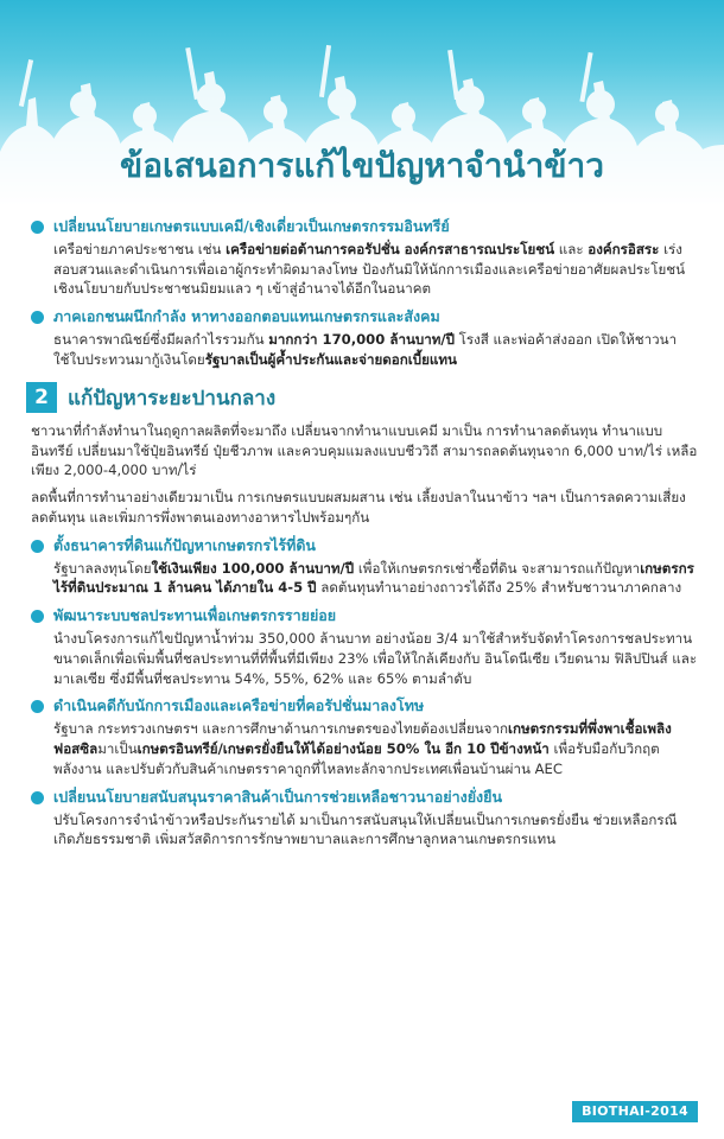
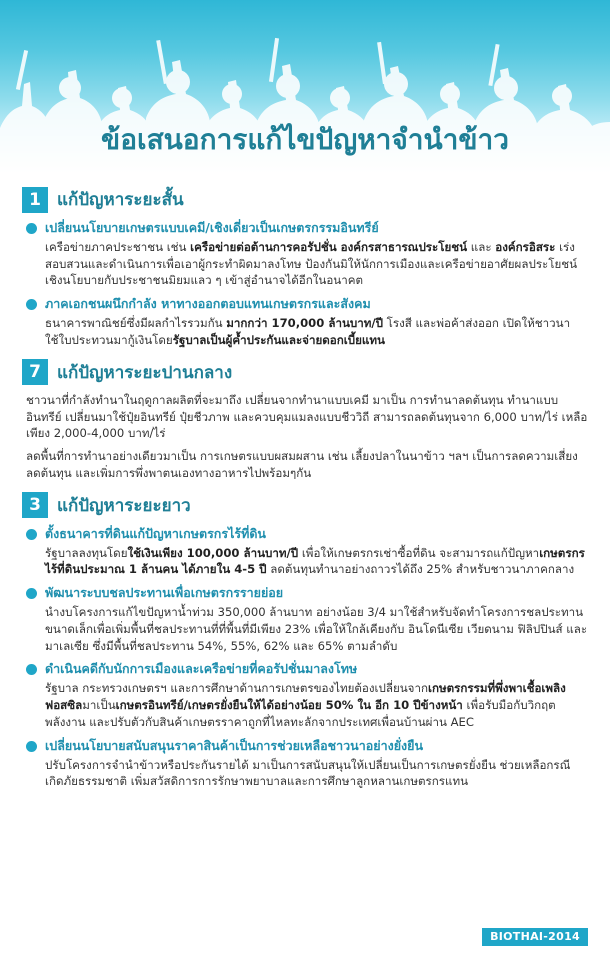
  ข้อเสนอการแก้ไขปัญหาจำนำข้าว
+ 1
+ แก้ปัญหาระยะสั้น
  เปลี่ยนนโยบายเกษตรแบบเคมี/เชิงเดี่ยวเป็นเกษตรกรรมอินทรีย์
  เครือข่ายภาคประชาชน เช่น เครือข่ายต่อต้านการคอรัปชั่น องค์กรสาธารณประโยชน์ และ องค์กรอิสระ เร่งสอบสวนและดำเนินการเพื่อเอาผู้กระทำผิดมาลงโทษ ป้องกันมิให้นักการเมืองและเครือข่ายอาศัยผลประโยชน์เชิงนโยบายกับประชาชนมิยมแลว ๆ เข้าสู่อำนาจได้อีกในอนาคต
  ภาคเอกชนผนึกกำลัง หาทางออกตอบแทนเกษตรกรและสังคม
  ธนาคารพาณิชย์ซึ่งมีผลกำไรรวมกัน มากกว่า 170,000 ล้านบาท/ปี โรงสี และพ่อค้าส่งออก เปิดให้ชาวนาใช้ใบประทวนมากู้เงินโดยรัฐบาลเป็นผู้ค้ำประกันและจ่ายดอกเบี้ยแทน
- 2
+ 7
  แก้ปัญหาระยะปานกลาง
  ชาวนาที่กำลังทำนาในฤดูกาลผลิตที่จะมาถึง เปลี่ยนจากทำนาแบบเคมี มาเป็น การทำนาลดต้นทุน ทำนาแบบอินทรีย์ เปลี่ยนมาใช้ปุ๋ยอินทรีย์ ปุ๋ยชีวภาพ และควบคุมแมลงแบบชีววิถี สามารถลดต้นทุนจาก 6,000 บาท/ไร่ เหลือเพียง 2,000-4,000 บาท/ไร่
  ลดพื้นที่การทำนาอย่างเดียวมาเป็น การเกษตรแบบผสมผสาน เช่น เลี้ยงปลาในนาข้าว ฯลฯ เป็นการลดความเสี่ยง ลดต้นทุน และเพิ่มการพึ่งพาตนเองทางอาหารไปพร้อมๆกัน
+ 3
+ แก้ปัญหาระยะยาว
  ตั้งธนาคารที่ดินแก้ปัญหาเกษตรกรไร้ที่ดิน
  รัฐบาลลงทุนโดยใช้เงินเพียง 100,000 ล้านบาท/ปี เพื่อให้เกษตรกรเช่าซื้อที่ดิน จะสามารถแก้ปัญหาเกษตรกรไร้ที่ดินประมาณ 1 ล้านคน ได้ภายใน 4-5 ปี ลดต้นทุนทำนาอย่างถาวรได้ถึง 25% สำหรับชาวนาภาคกลาง
  พัฒนาระบบชลประทานเพื่อเกษตรกรรายย่อย
  นำงบโครงการแก้ไขปัญหาน้ำท่วม 350,000 ล้านบาท อย่างน้อย 3/4 มาใช้สำหรับจัดทำโครงการชลประทานขนาดเล็กเพื่อเพิ่มพื้นที่ชลประทานที่ที่พื้นที่มีเพียง 23% เพื่อให้ใกล้เคียงกับ อินโดนีเซีย เวียดนาม ฟิลิปปินส์ และมาเลเซีย ซึ่งมีพื้นที่ชลประทาน 54%, 55%, 62% และ 65% ตามลำดับ
  ดำเนินคดีกับนักการเมืองและเครือข่ายที่คอรัปชั่นมาลงโทษ
  รัฐบาล กระทรวงเกษตรฯ และการศึกษาด้านการเกษตรของไทยต้องเปลี่ยนจากเกษตรกรรมที่พึ่งพาเชื้อเพลิงฟอสซิลมาเป็นเกษตรอินทรีย์/เกษตรยั่งยืนให้ได้อย่างน้อย 50% ใน อีก 10 ปีข้างหน้า เพื่อรับมือกับวิกฤตพลังงาน และปรับตัวกับสินค้าเกษตรราคาถูกที่ไหลทะลักจากประเทศเพื่อนบ้านผ่าน AEC
  เปลี่ยนนโยบายสนับสนุนราคาสินค้าเป็นการช่วยเหลือชาวนาอย่างยั่งยืน
  ปรับโครงการจำนำข้าวหรือประกันรายได้ มาเป็นการสนับสนุนให้เปลี่ยนเป็นการเกษตรยั่งยืน ช่วยเหลือกรณีเกิดภัยธรรมชาติ เพิ่มสวัสดิการการรักษาพยาบาลและการศึกษาลูกหลานเกษตรกรแทน
  BIOTHAI-2014
